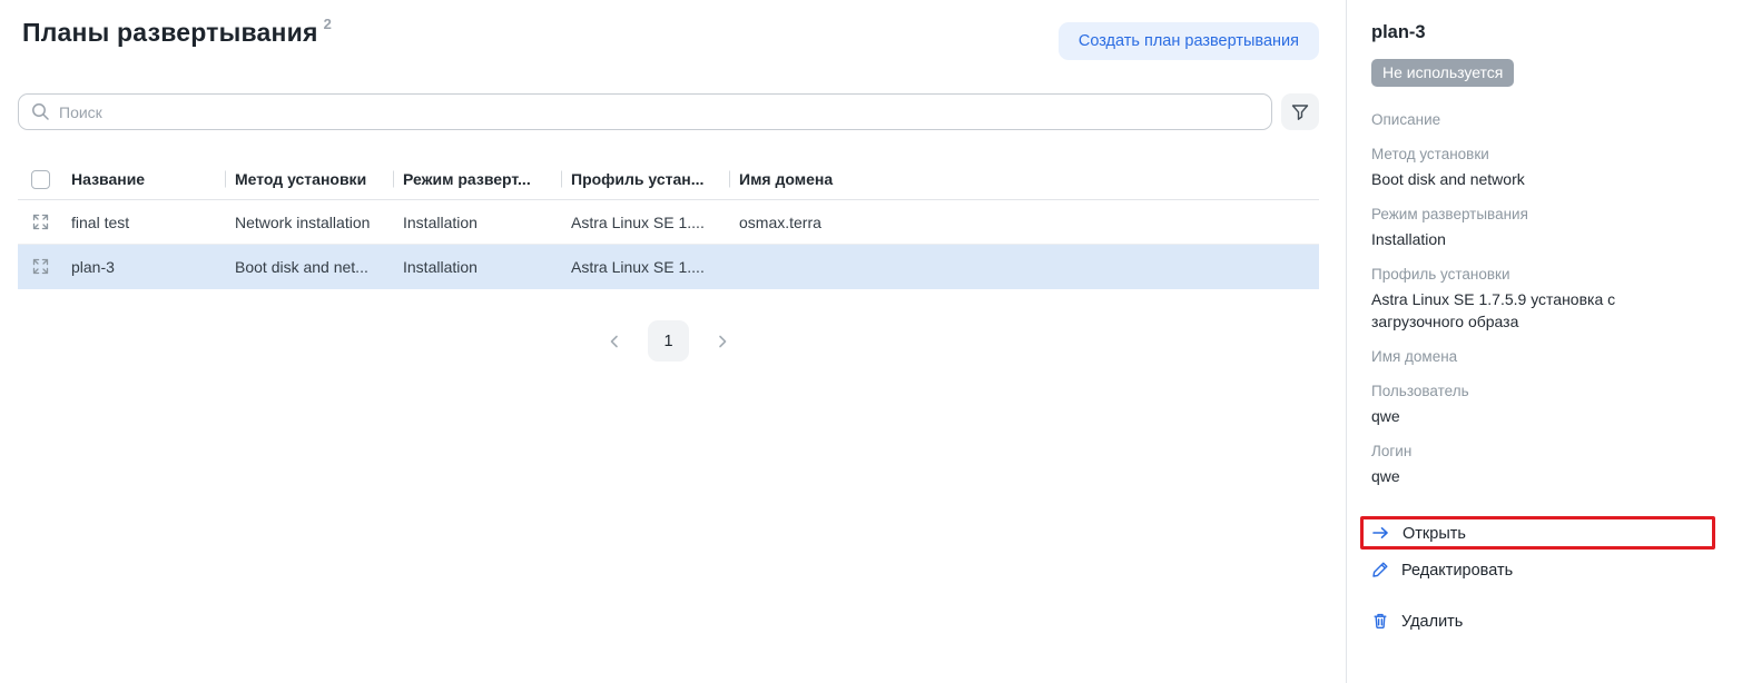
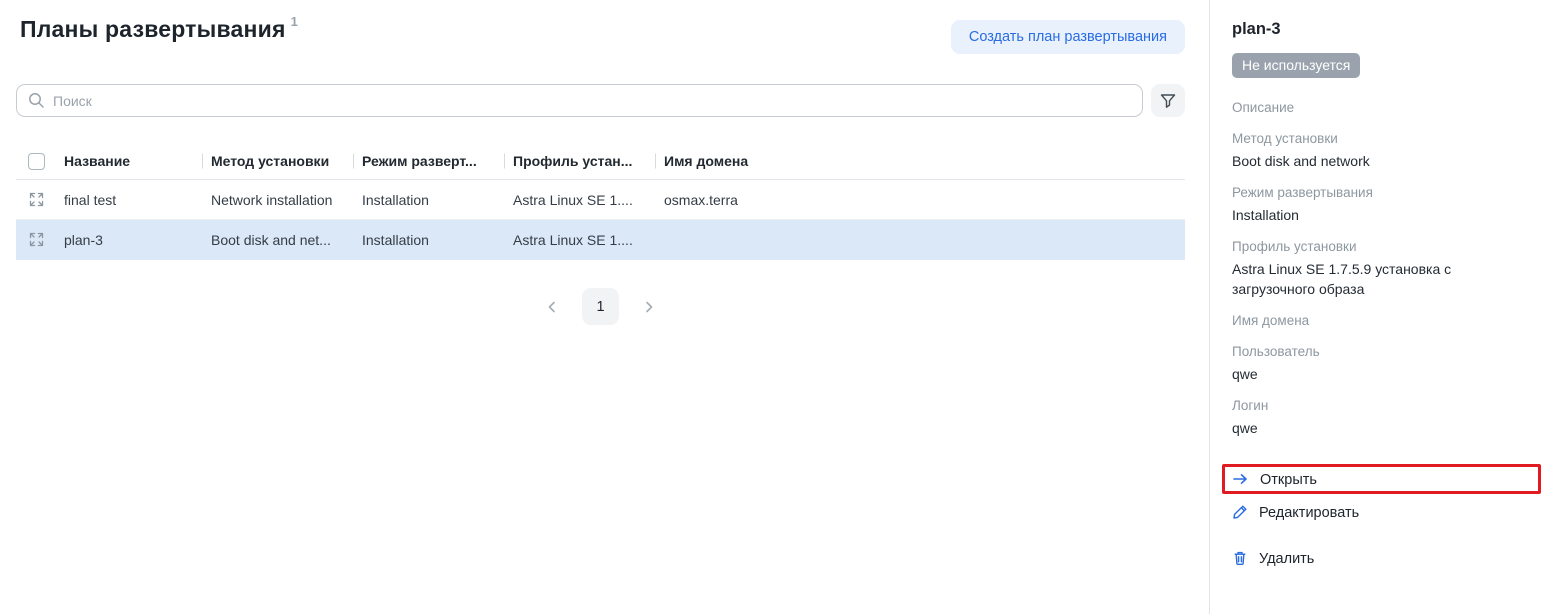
- Планы развертывания 2
+ Планы развертывания 1
  Создать план развертывания
  Поиск
  Название
  Метод установки
  Режим разверт...
  Профиль устан...
  Имя домена
  final test
  Network installation
  Installation
  Astra Linux SE 1....
  osmax.terra
  plan-3
  Boot disk and net...
  Installation
  Astra Linux SE 1....
  1
  plan-3
  Не используется
  Описание
  Метод установки
  Boot disk and network
  Режим развертывания
  Installation
  Профиль установки
  Astra Linux SE 1.7.5.9 установка с загрузочного образа
  Имя домена
  Пользователь
  qwe
  Логин
  qwe
  Открыть
  Редактировать
  Удалить
